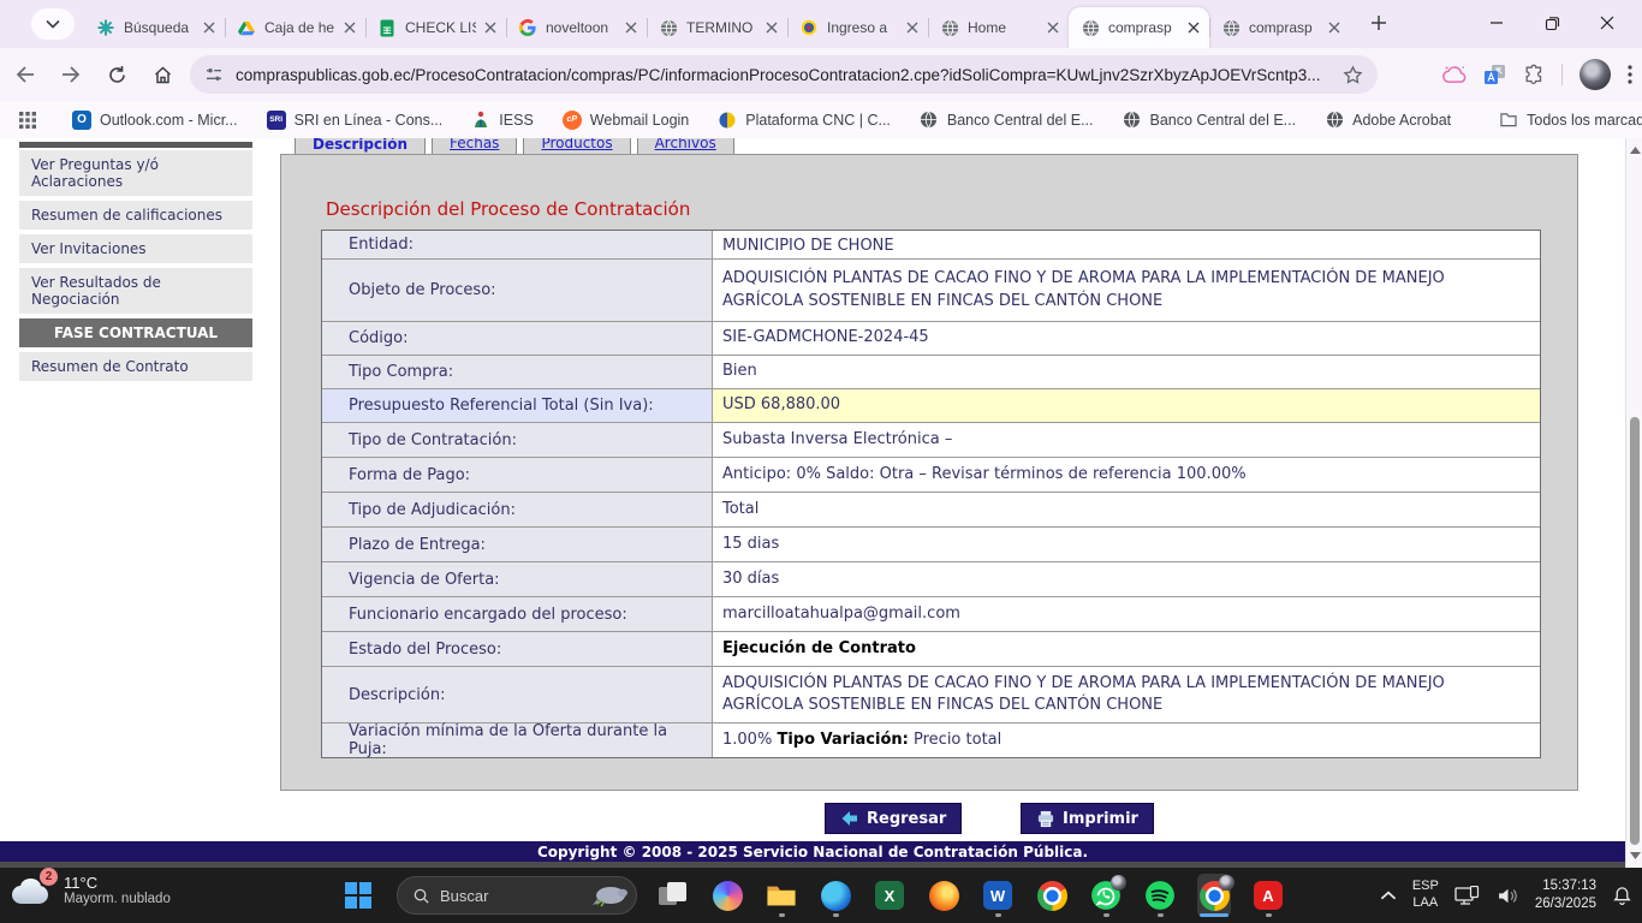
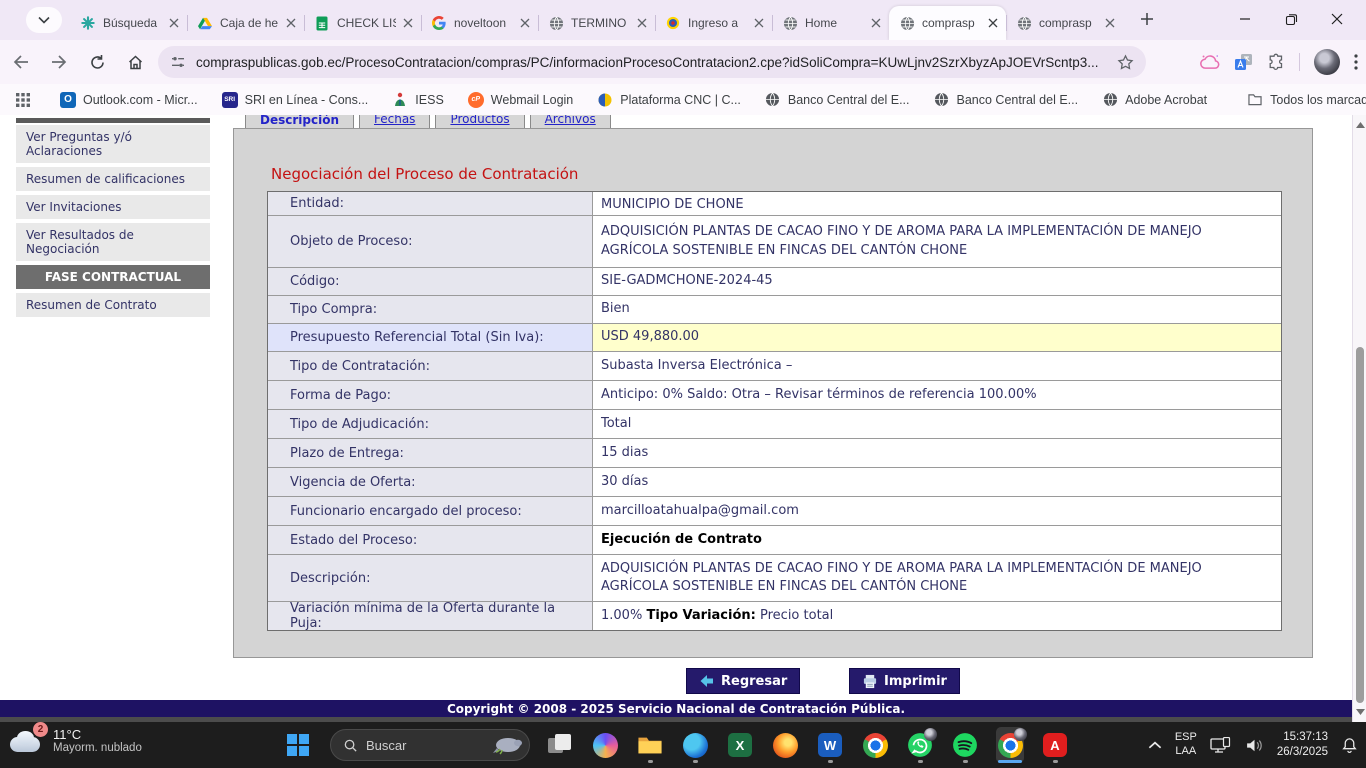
  Búsqueda
  Caja de he
  CHECK LI
  noveltoon
  TERMINO
  Ingreso a
  Home
  comprasp
  comprasp
  compraspublicas.gob.ec/ProcesoContratacion/compras/PC/informacionProcesoContratacion2.cpe?idSoliCompra=KUwLjnv2SzrXbyzApJOEVrScntp3...
  O
  Outlook.com - Micr...
  SRI en Línea - Cons...
  IESS
  Webmail Login
  Plataforma CNC | C...
  Banco Central del E...
  Banco Central del E...
  Adobe Acrobat
  Todos los marcad
  Ver Preguntas y/ó Aclaraciones
  Resumen de calificaciones
  Ver Invitaciones
  Ver Resultados de Negociación
  FASE CONTRACTUAL
  Resumen de Contrato
  Descripción
  Fechas
  Productos
  Archivos
- Descripción del Proceso de Contratación
+ Negociación del Proceso de Contratación
  Entidad:
  MUNICIPIO DE CHONE
  Objeto de Proceso:
  ADQUISICIÓN PLANTAS DE CACAO FINO Y DE AROMA PARA LA IMPLEMENTACIÓN DE MANEJO AGRÍCOLA SOSTENIBLE EN FINCAS DEL CANTÓN CHONE
  Código:
  SIE-GADMCHONE-2024-45
  Tipo Compra:
  Bien
  Presupuesto Referencial Total (Sin Iva):
- USD 68,880.00
+ USD 49,880.00
  Tipo de Contratación:
  Subasta Inversa Electrónica –
  Forma de Pago:
  Anticipo: 0% Saldo: Otra – Revisar términos de referencia 100.00%
  Tipo de Adjudicación:
  Total
  Plazo de Entrega:
  15 dias
  Vigencia de Oferta:
  30 días
  Funcionario encargado del proceso:
  marcilloatahualpa@gmail.com
  Estado del Proceso:
  Ejecución de Contrato
  Descripción:
  ADQUISICIÓN PLANTAS DE CACAO FINO Y DE AROMA PARA LA IMPLEMENTACIÓN DE MANEJO AGRÍCOLA SOSTENIBLE EN FINCAS DEL CANTÓN CHONE
  Variación mínima de la Oferta durante la Puja:
  1.00%
  Tipo Variación:
  Precio total
  Regresar
  Imprimir
  Copyright © 2008 - 2025 Servicio Nacional de Contratación Pública.
  2
  11°C
  Mayorm. nublado
  Buscar
  X
  W
  A
  ESP
  LAA
  15:37:13
  26/3/2025
